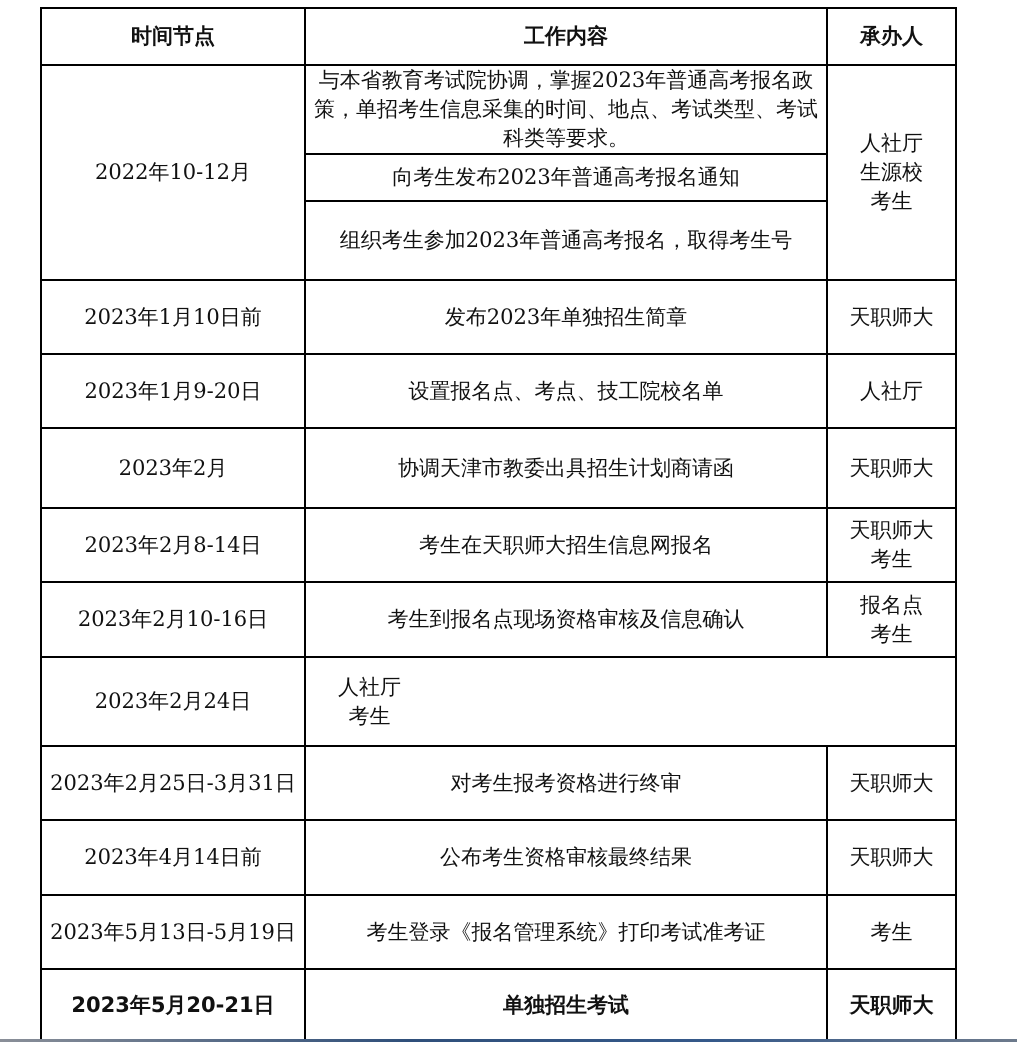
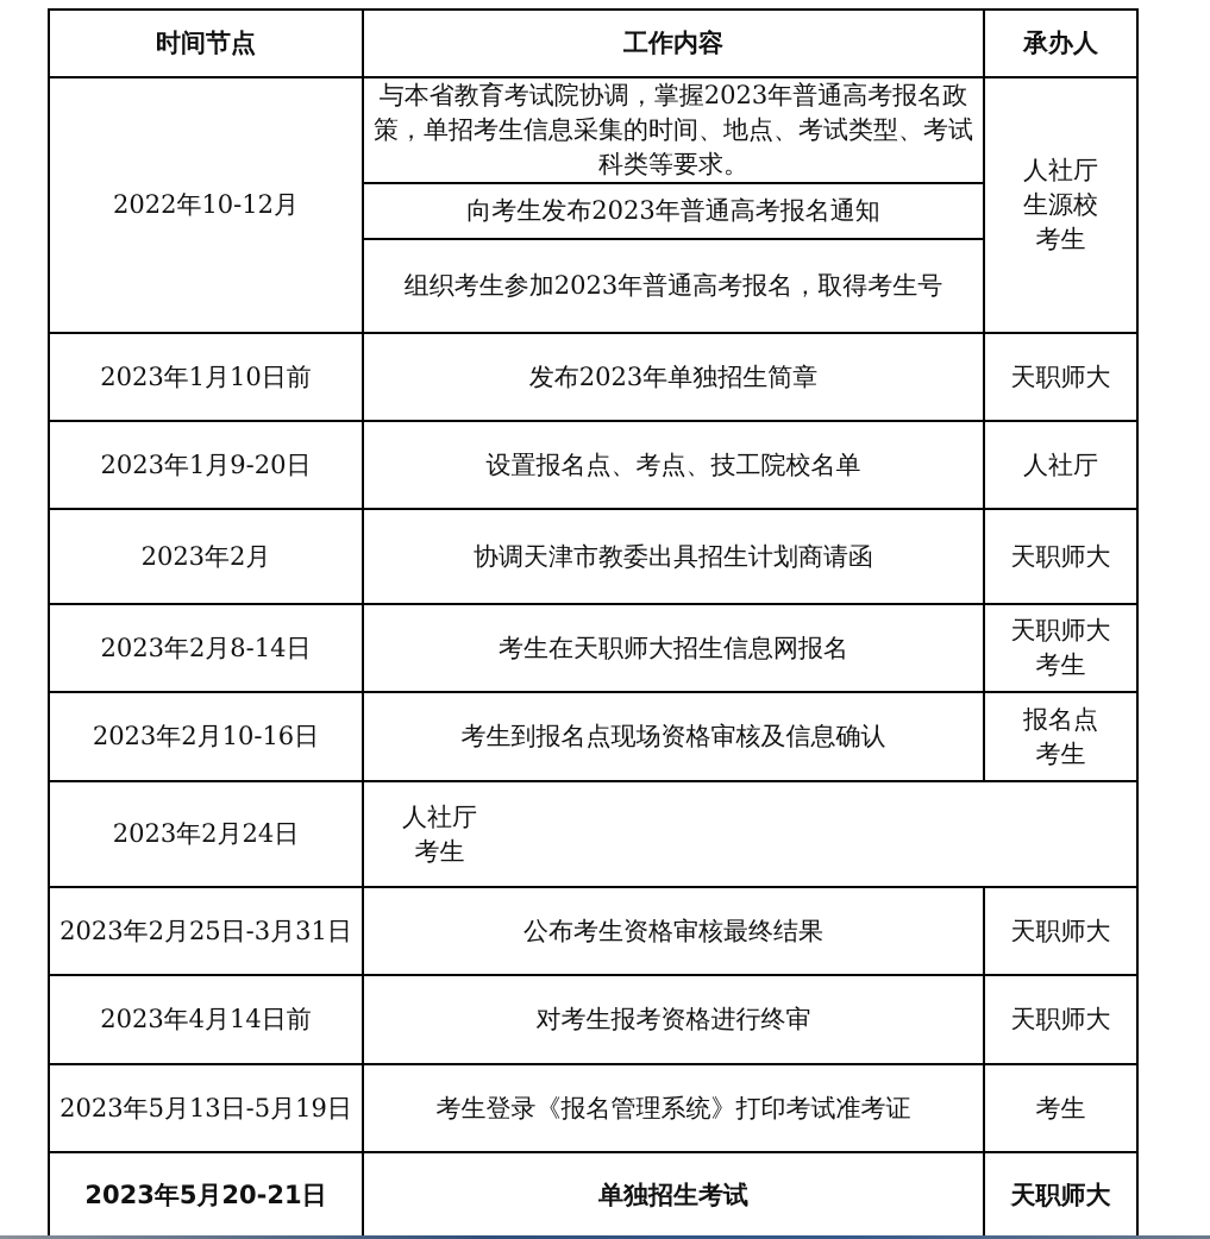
  时间节点
  工作内容
  承办人
  2022年10-12月
  与本省教育考试院协调，掌握2023年普通高考报名政策，单招考生信息采集的时间、地点、考试类型、考试科类等要求。
  向考生发布2023年普通高考报名通知
  组织考生参加2023年普通高考报名，取得考生号
  人社厅
  生源校
  考生
  2023年1月10日前
  发布2023年单独招生简章
  天职师大
  2023年1月9-20日
  设置报名点、考点、技工院校名单
  人社厅
  2023年2月
  协调天津市教委出具招生计划商请函
  天职师大
  2023年2月8-14日
  考生在天职师大招生信息网报名
  天职师大
  考生
  2023年2月10-16日
  考生到报名点现场资格审核及信息确认
  报名点
  考生
  2023年2月24日
  人社厅
  考生
  2023年2月25日-3月31日
- 对考生报考资格进行终审
+ 公布考生资格审核最终结果
  天职师大
  2023年4月14日前
- 公布考生资格审核最终结果
+ 对考生报考资格进行终审
  天职师大
  2023年5月13日-5月19日
  考生登录《报名管理系统》打印考试准考证
  考生
  2023年5月20-21日
  单独招生考试
  天职师大
